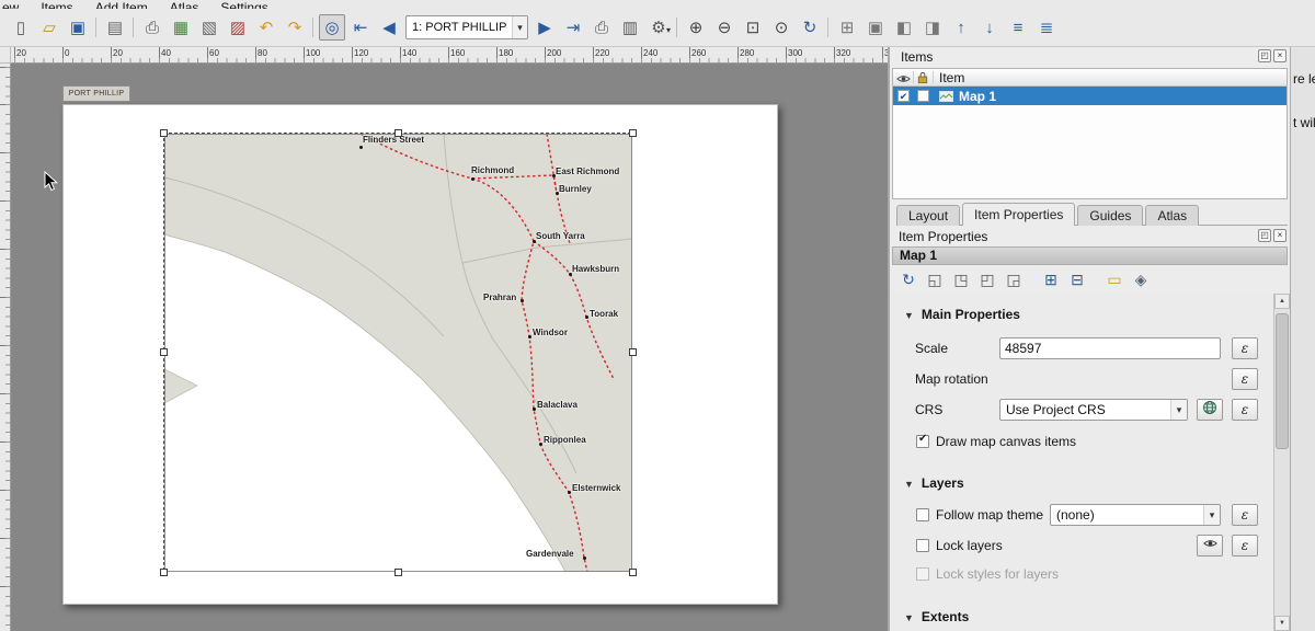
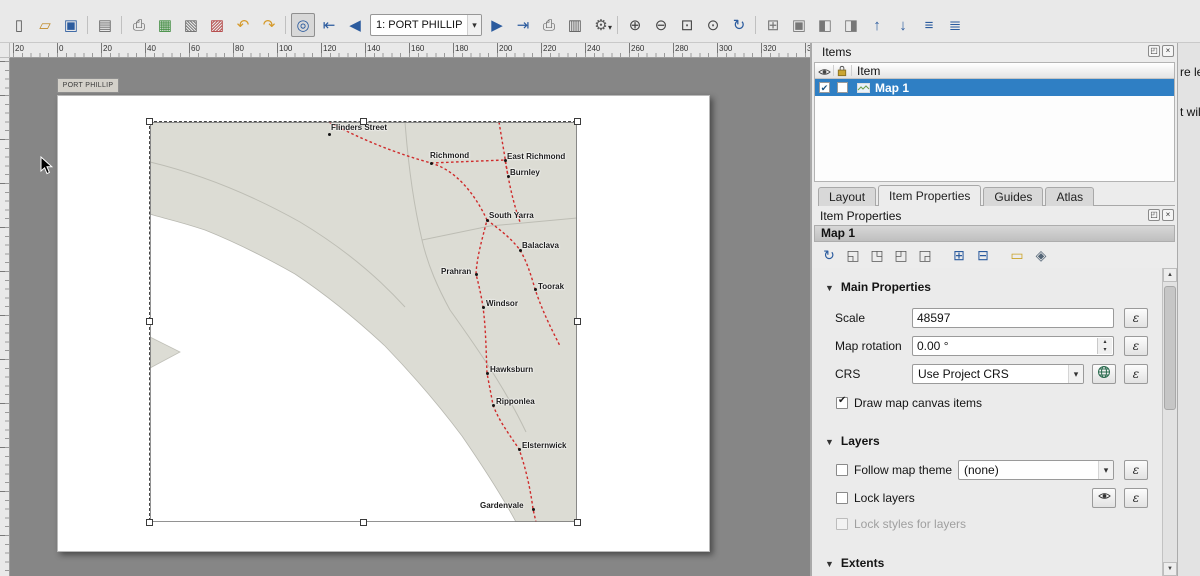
- ew Items Add Item Atlas Settings
  ▯ ▱ ▣ ▤ ⎙ ▦ ▧ ▨ ↶ ↷ ◎ ⇤ ◀ 1: PORT PHILLIP
  ▾
  ▶ ⇥ ⎙ ▥ ⚙
  ▾
  ⊕ ⊖ ⊡ ⊙ ↻ ⊞ ▣ ◧ ◨ ↑ ↓ ≡ ≣
  20
  0
  20
  40
  60
  80
  100
  120
  140
  160
  180
  200
  220
  240
  260
  280
  300
  320
  Flinders Street
  Richmond
  East Richmond
  Burnley
  South Yarra
- Hawksburn
+ Balaclava
  Prahran
  Toorak
  Windsor
- Balaclava
+ Hawksburn
  Ripponlea
  Elsternwick
  Gardenvale
  Items
  ◰
  ×
  Item
  ✔
  Map 1
  Layout Item Properties Guides Atlas
  Item Properties
  ◰
  ×
  Map 1
  ↻ ◱ ◳ ◰ ◲ ⊞ ⊟ ▭ ◈
  ▼ Main Properties
  Scale
  48597
  ɛ
  Map rotation
+ 0.00 °
  ɛ
  CRS
  Use Project CRS
  ▾
  ɛ
  Draw map canvas items
  ▼ Layers
  Follow map theme
  (none)
  ▾
  ɛ
  Lock layers
  ɛ
  Lock styles for layers
  ▼ Extents
  re l
  t wil
